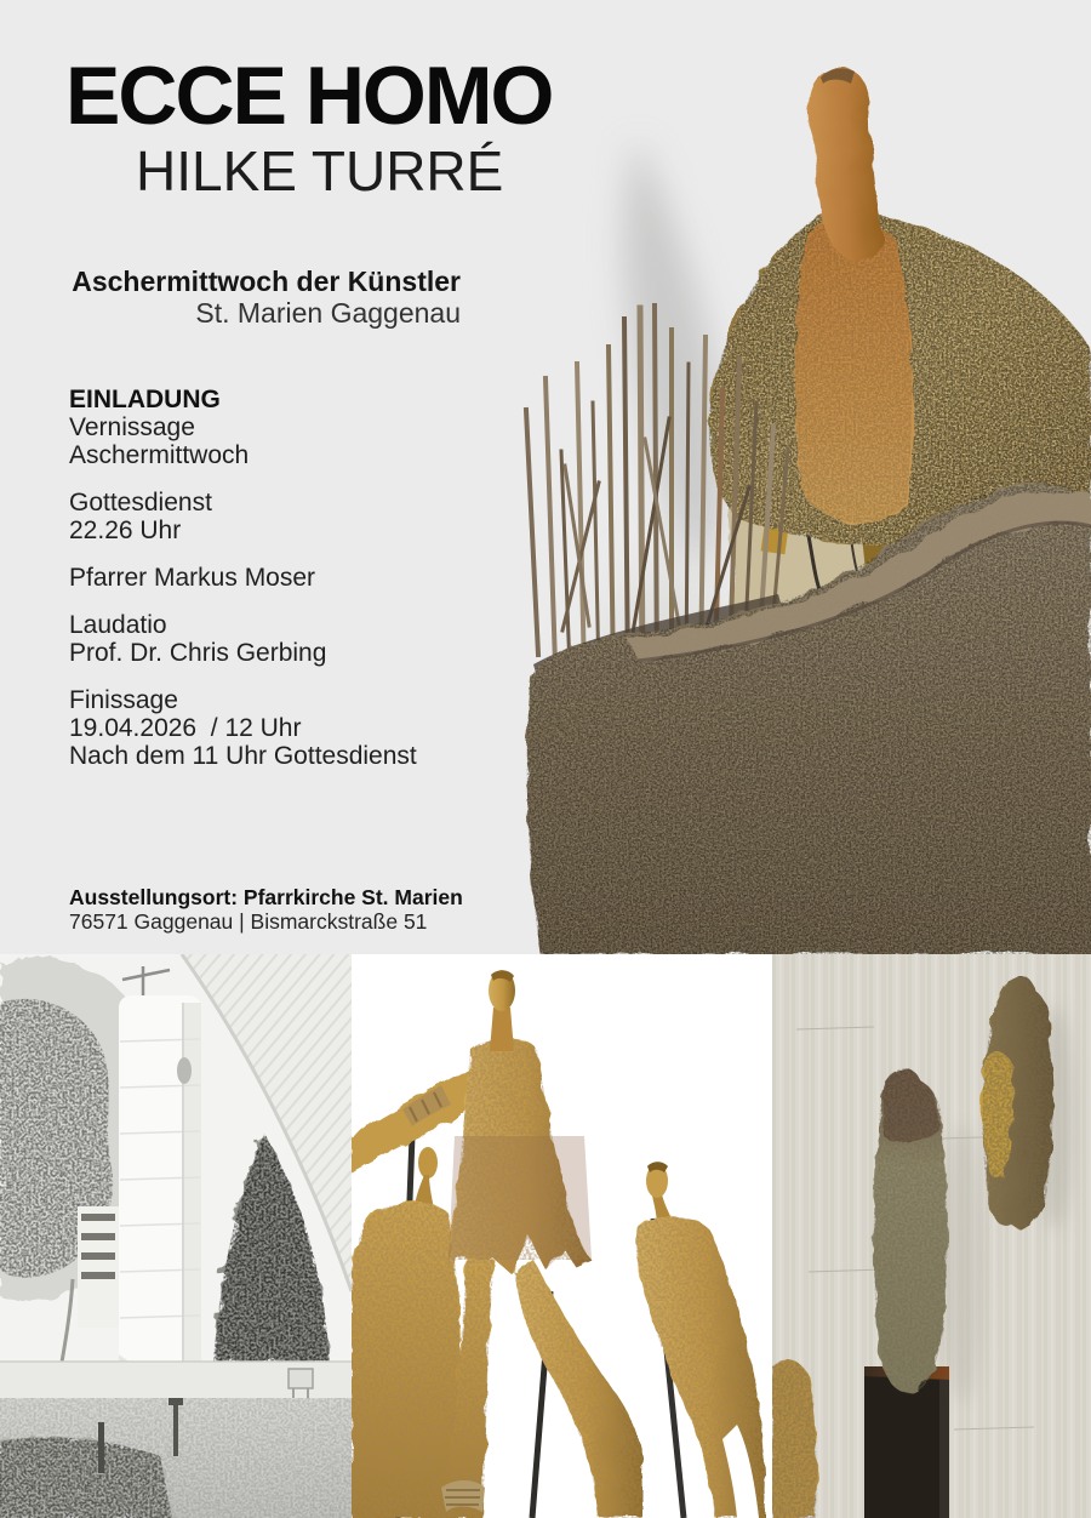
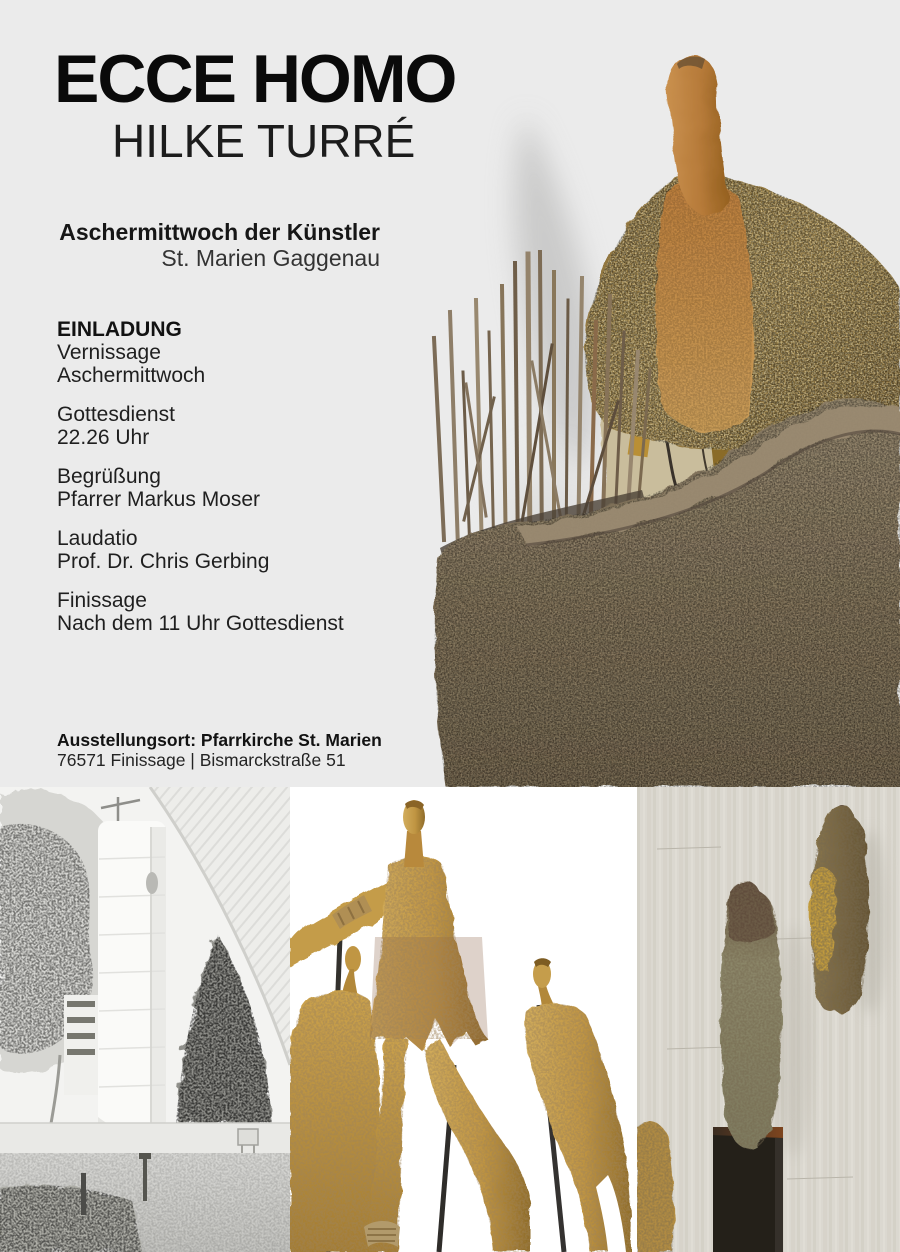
  ECCE HOMO
  HILKE TURRÉ
  Aschermittwoch der Künstler
  St. Marien Gaggenau
  EINLADUNG
  Vernissage
  Aschermittwoch
  Gottesdienst
  22.26 Uhr
+ Begrüßung
  Pfarrer Markus Moser
  Laudatio
  Prof. Dr. Chris Gerbing
  Finissage
- 19.04.2026 / 12 Uhr
  Nach dem 11 Uhr Gottesdienst
  Ausstellungsort: Pfarrkirche St. Marien
- 76571 Gaggenau | Bismarckstraße 51
+ 76571 Finissage | Bismarckstraße 51
